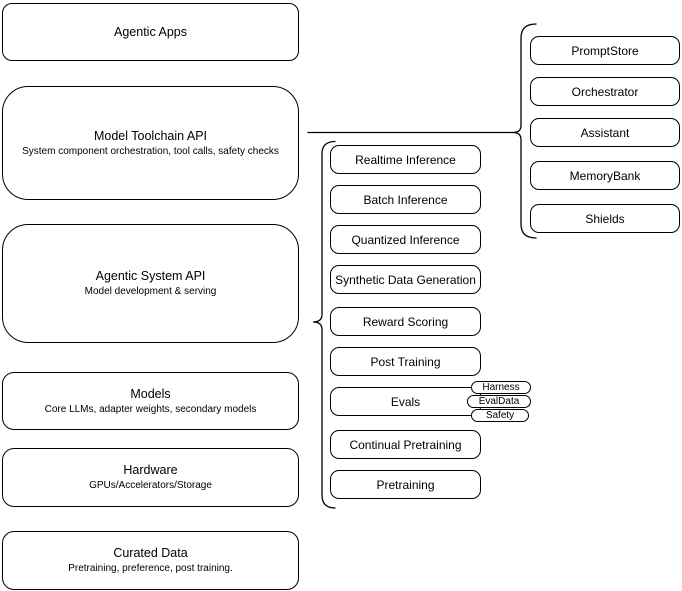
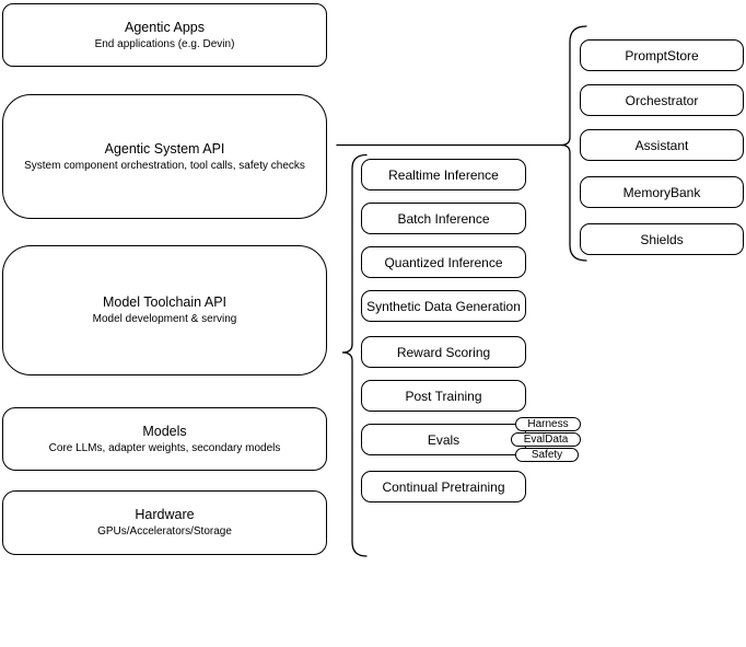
  Agentic Apps
+ End applications (e.g. Devin)
- Model Toolchain API
+ Agentic System API
  System component orchestration, tool calls, safety checks
- Agentic System API
+ Model Toolchain API
  Model development & serving
  Models
  Core LLMs, adapter weights, secondary models
  Hardware
  GPUs/Accelerators/Storage
- Curated Data
- Pretraining, preference, post training.
  Realtime Inference
  Batch Inference
  Quantized Inference
  Synthetic Data Generation
  Reward Scoring
  Post Training
  Evals
  Continual Pretraining
- Pretraining
  Harness
  EvalData
  Safety
  PromptStore
  Orchestrator
  Assistant
  MemoryBank
  Shields
